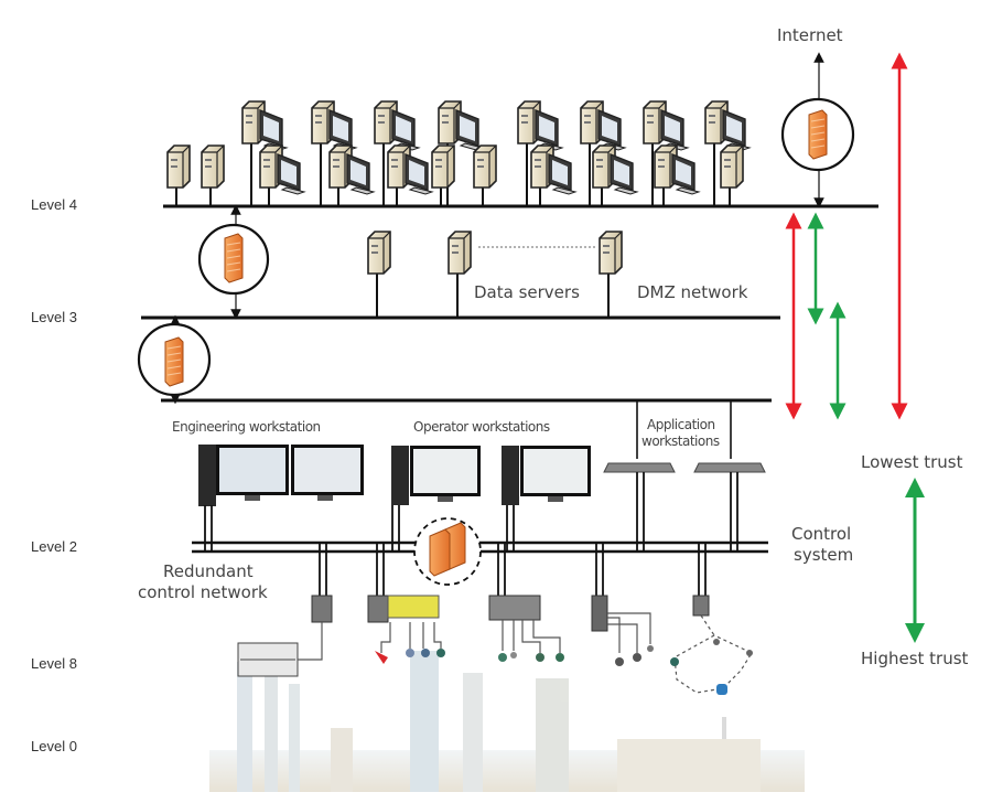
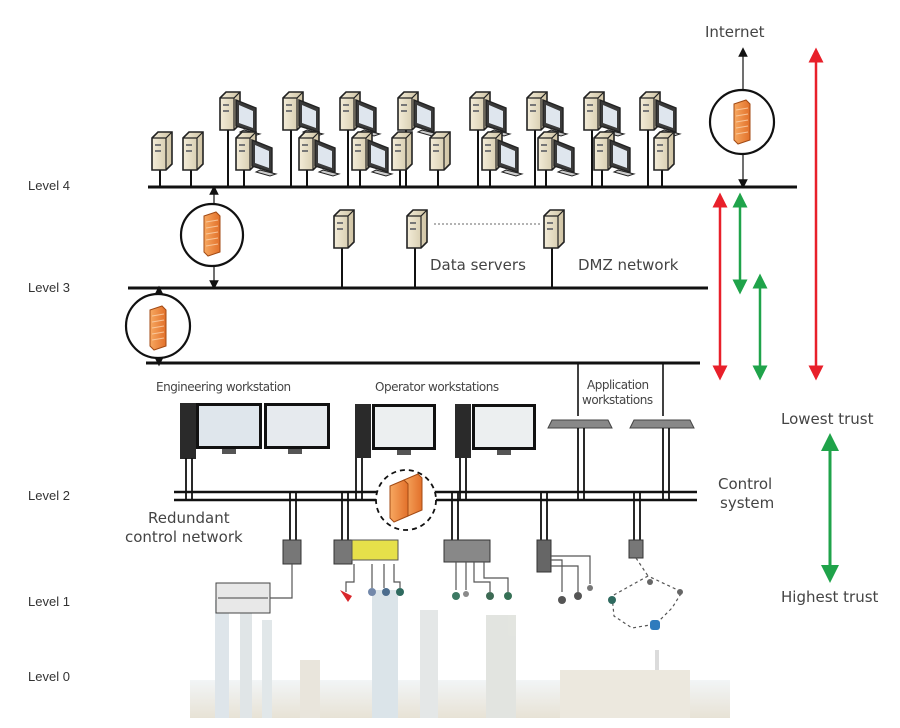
  Level 4
  Level 3
  Level 2
- Level 8
+ Level 1
  Level 0
  Internet
  Data servers
  DMZ network
  Engineering workstation
  Operator workstations
  Application
  workstations
  Redundant
  control network
  Control
  system
  Lowest trust
  Highest trust
